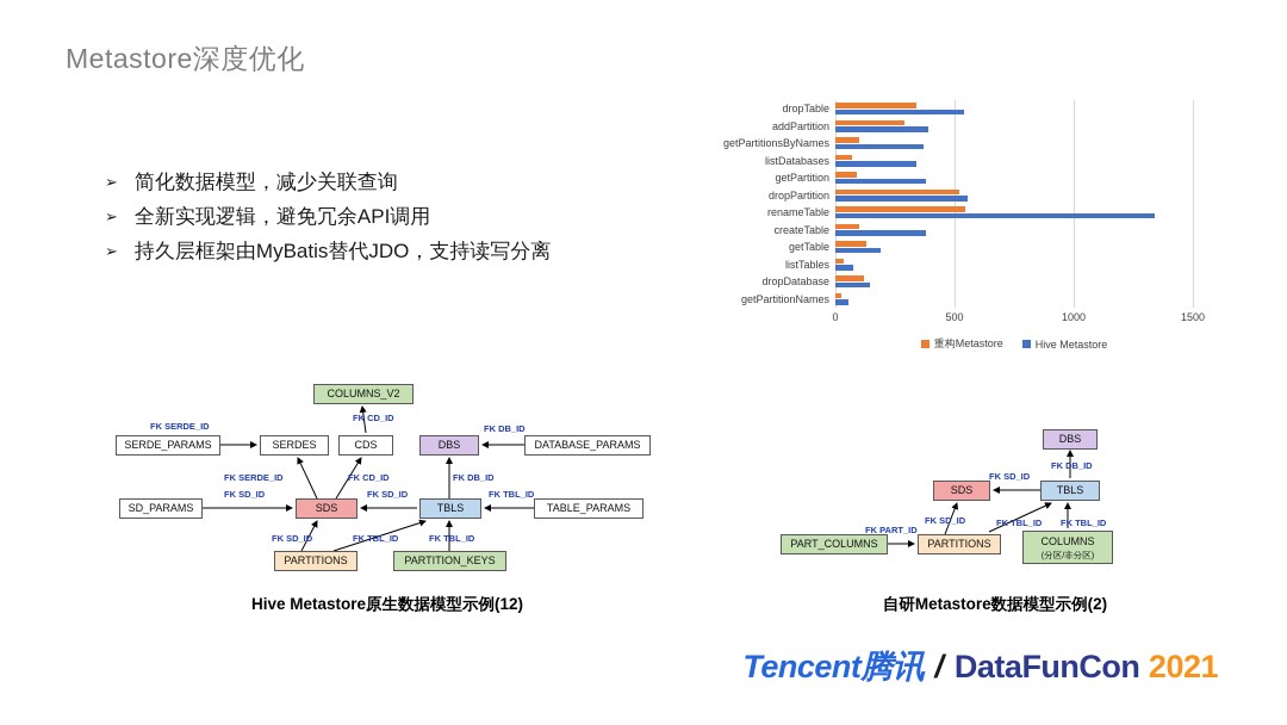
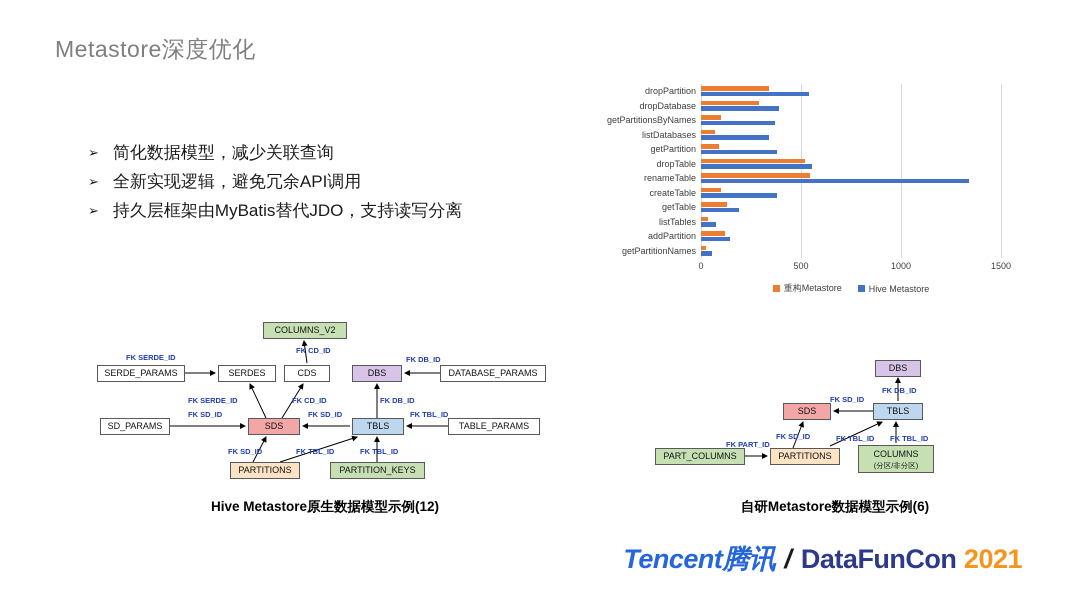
  Metastore深度优化
  ➢
  简化数据模型，减少关联查询
  ➢
  全新实现逻辑，避免冗余API调用
  ➢
  持久层框架由MyBatis替代JDO，支持读写分离
- dropTable
+ dropPartition
- addPartition
+ dropDatabase
  getPartitionsByNames
  listDatabases
  getPartition
- dropPartition
+ dropTable
  renameTable
  createTable
  getTable
  listTables
- dropDatabase
+ addPartition
  getPartitionNames
  0
  500
  1000
  1500
  重构Metastore
  Hive Metastore
  COLUMNS_V2
  SERDE_PARAMS
  SERDES
  CDS
  DBS
  DATABASE_PARAMS
  SD_PARAMS
  SDS
  TBLS
  TABLE_PARAMS
  PARTITIONS
  PARTITION_KEYS
  FK SERDE_ID
  FK CD_ID
  FK DB_ID
  FK SERDE_ID
  FK CD_ID
  FK DB_ID
  FK SD_ID
  FK SD_ID
  FK TBL_ID
  FK SD_ID
  FK TBL_ID
  FK TBL_ID
  DBS
  SDS
  TBLS
  PART_COLUMNS
  PARTITIONS
  COLUMNS
  (分区/非分区)
  FK DB_ID
  FK SD_ID
  FK PART_ID
  FK SD_ID
  FK TBL_ID
  FK TBL_ID
  Hive Metastore原生数据模型示例(12)
- 自研Metastore数据模型示例(2)
+ 自研Metastore数据模型示例(6)
  Tencent腾讯
  /
  DataFunCon 2021
